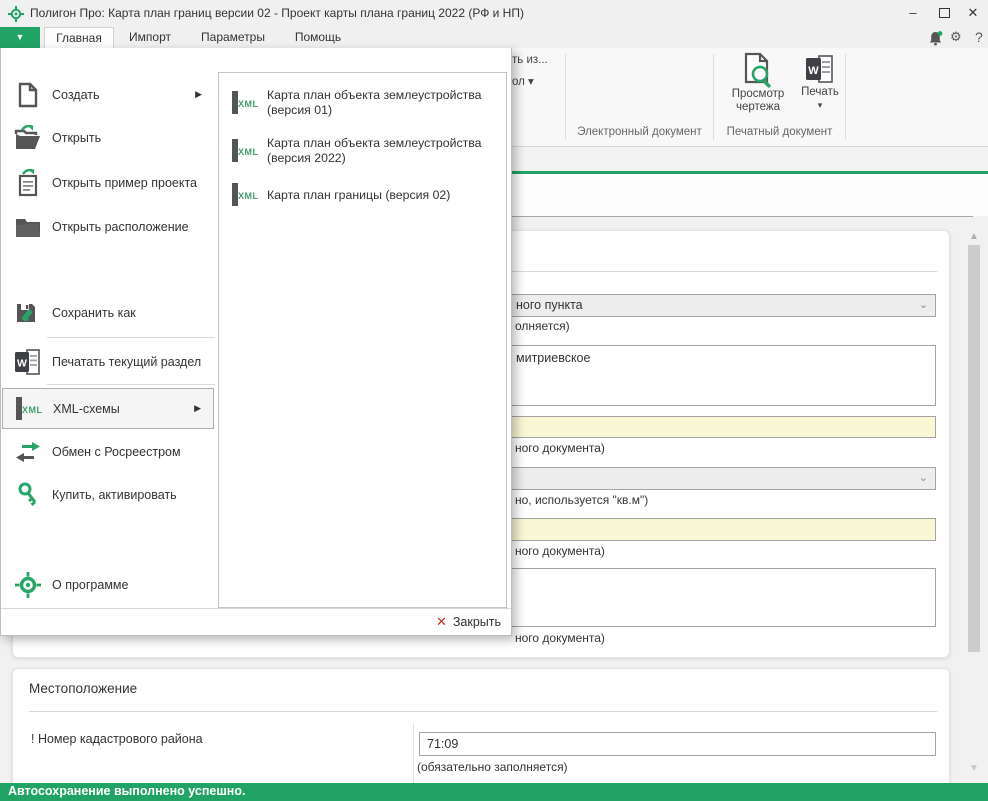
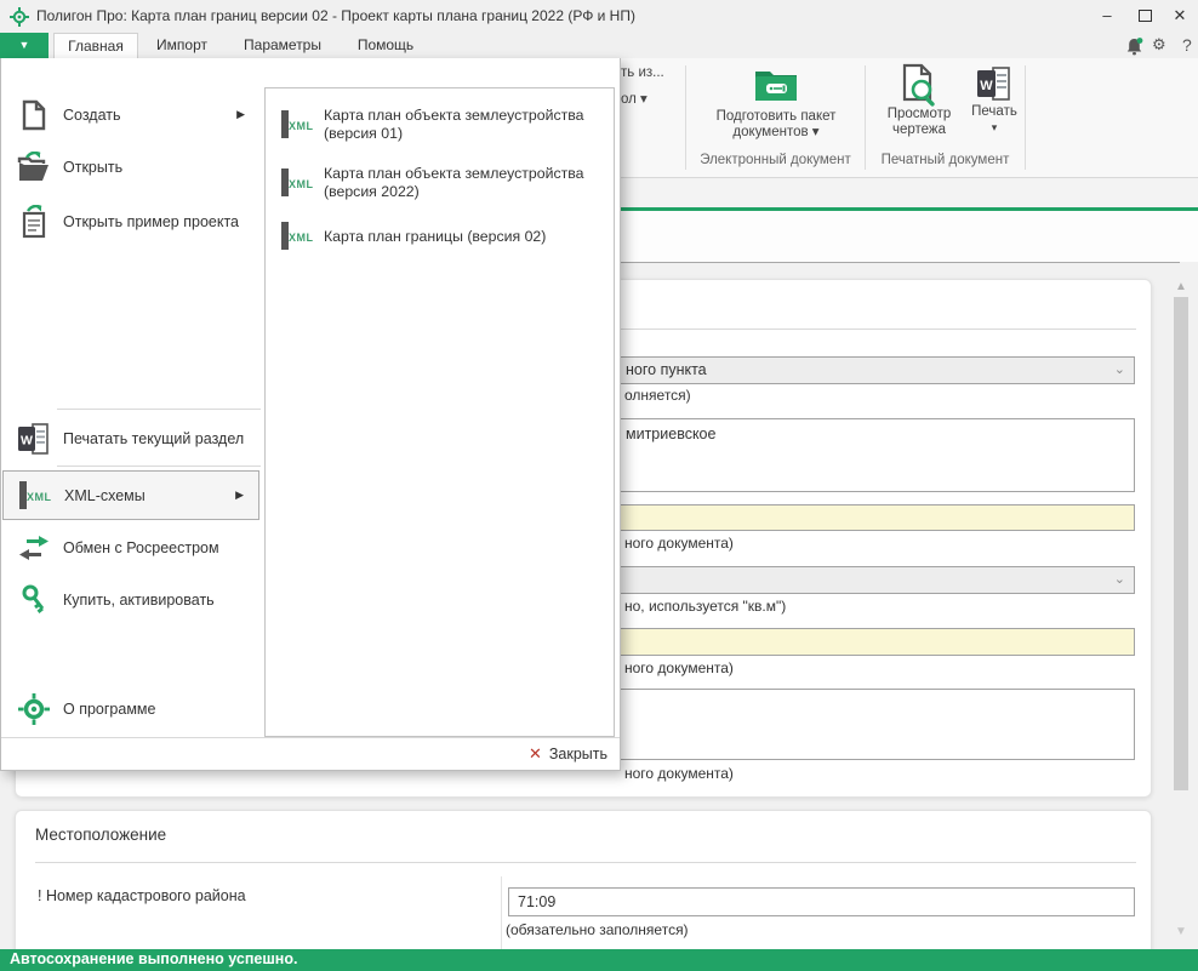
  Полигон Про: Карта план границ версии 02 - Проект карты плана границ 2022 (РФ и НП)
  –
  ✕
  ▼
  Главная
  Импорт
  Параметры
  Помощь
  ⚙
  ?
  ть из...
  ол ▾
+ Подготовить пакет
+ документов ▾
  Электронный документ
  Просмотр
  чертежа
  W
  Печать
  ▾
  Печатный документ
  ного пункта
  ⌄
  олняется)
  митриевское
  ного документа)
  ⌄
  но, используется "кв.м")
  ного документа)
  ного документа)
  Местоположение
  ! Номер кадастрового района
  71:09
  (обязательно заполняется)
  ▲
  ▼
  Создать
  ▶
  Открыть
  Открыть пример проекта
- Открыть расположение
- Сохранить как
  W
  Печатать текущий раздел
  XML
  XML-схемы
  ▶
  Обмен с Росреестром
  Купить, активировать
  О программе
  XML
  Карта план объекта землеустройства
  (версия 01)
  XML
  Карта план объекта землеустройства
  (версия 2022)
  XML
  Карта план границы (версия 02)
  ✕
  Закрыть
  Автосохранение выполнено успешно.
